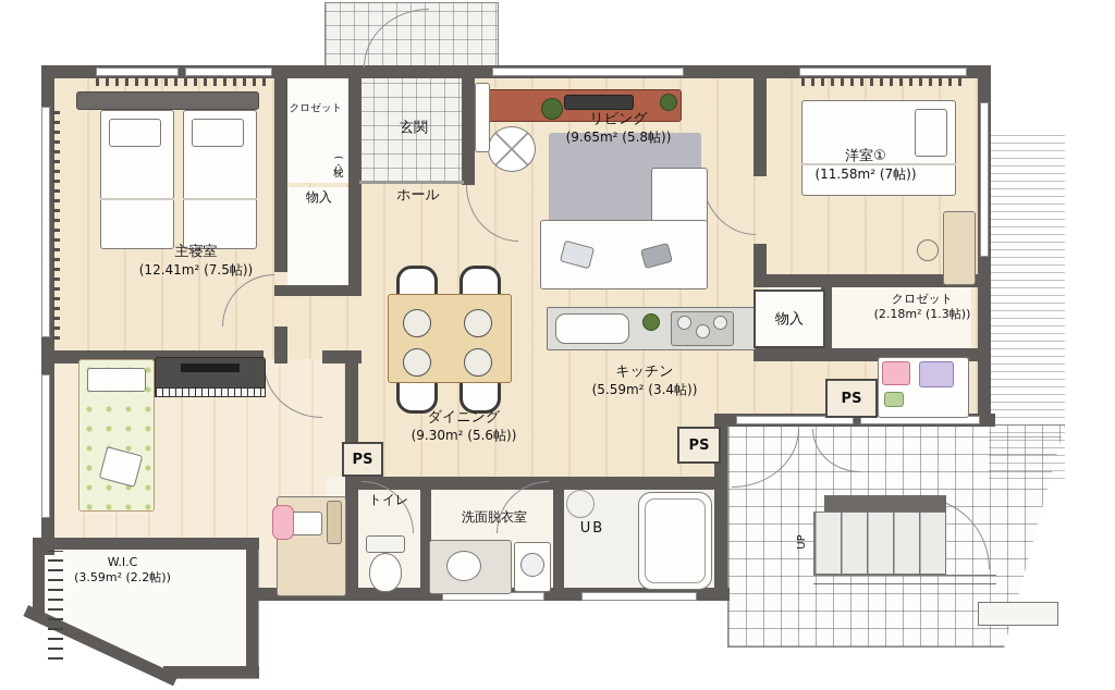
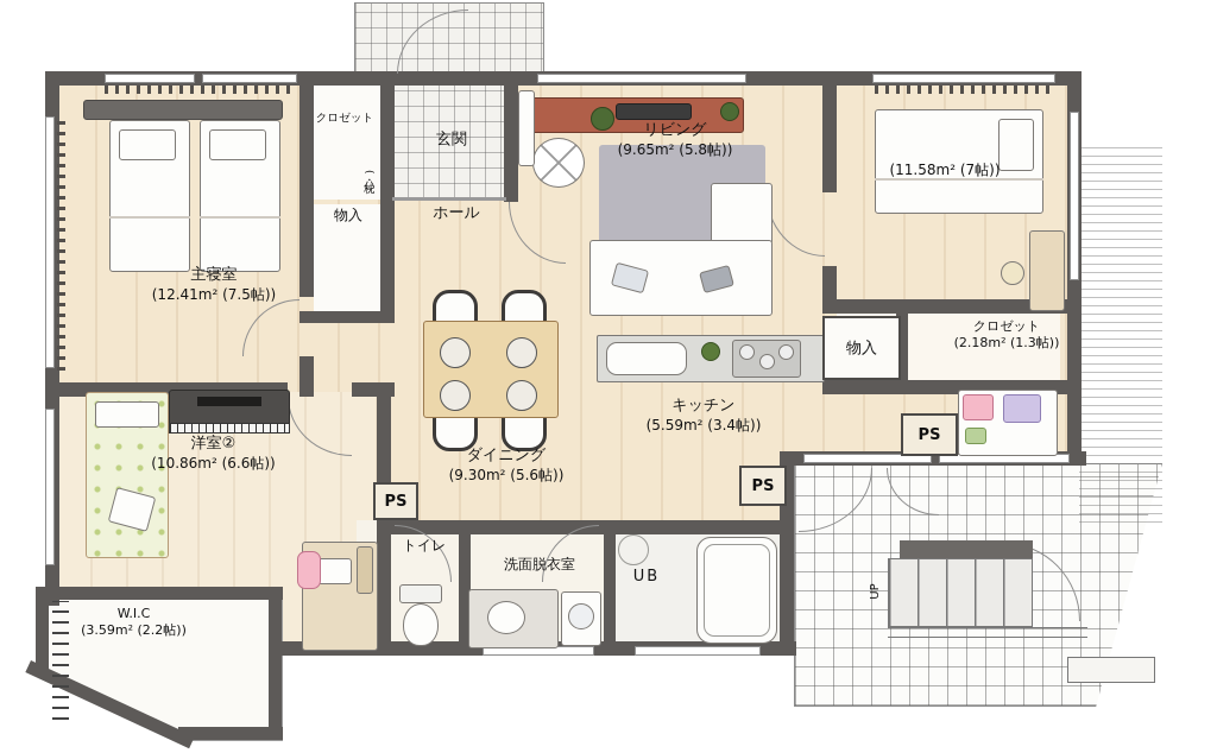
  PS
  PS
  PS
  物入
  主寝室
  (12.41m² (7.5帖))
  リビング
  (9.65m² (5.8帖))
- 洋室①
  (11.58m² (7帖))
  クロゼット
  (2.18m² (1.3帖))
  キッチン
  (5.59m² (3.4帖))
  ダイニング
  (9.30m² (5.6帖))
+ 洋室②
+ (10.86m² (6.6帖))
  W.I.C
  (3.59m² (2.2帖))
  玄関
  ホール
  物入
  クロゼット
  トイレ
  洗面脱衣室
  UB
